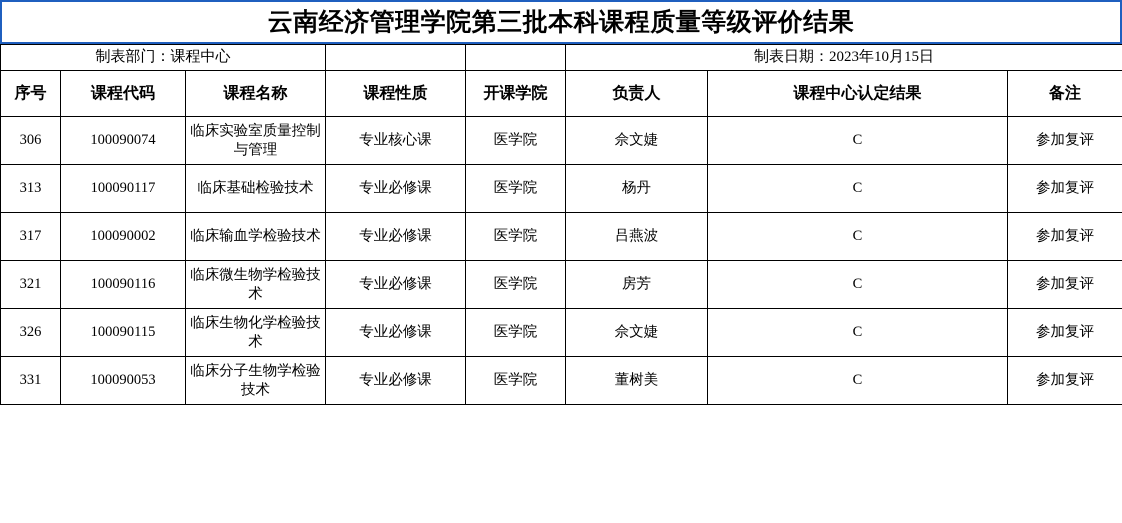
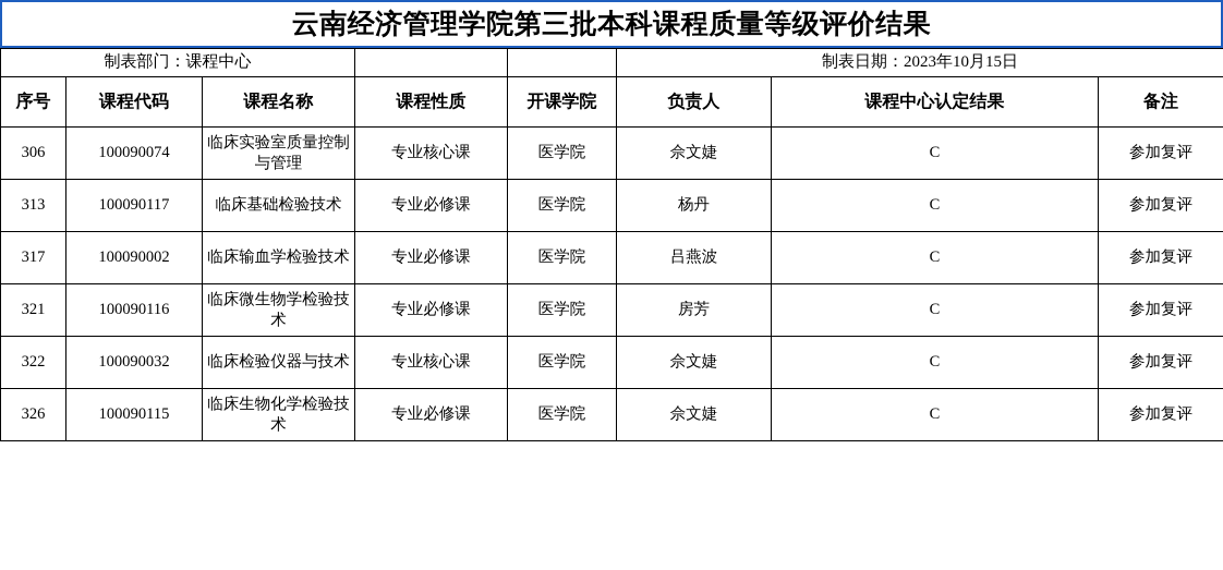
  云南经济管理学院第三批本科课程质量等级评价结果
  制表部门：课程中心			制表日期：2023年10月15日
  序号	课程代码	课程名称	课程性质	开课学院	负责人	课程中心认定结果	备注
  306	100090074	临床实验室质量控制与管理	专业核心课	医学院	佘文婕	C	参加复评
  313	100090117	临床基础检验技术	专业必修课	医学院	杨丹	C	参加复评
  317	100090002	临床输血学检验技术	专业必修课	医学院	吕燕波	C	参加复评
  321	100090116	临床微生物学检验技术	专业必修课	医学院	房芳	C	参加复评
+ 322	100090032	临床检验仪器与技术	专业核心课	医学院	佘文婕	C	参加复评
  326	100090115	临床生物化学检验技术	专业必修课	医学院	佘文婕	C	参加复评
- 331	100090053	临床分子生物学检验技术	专业必修课	医学院	董树美	C	参加复评
